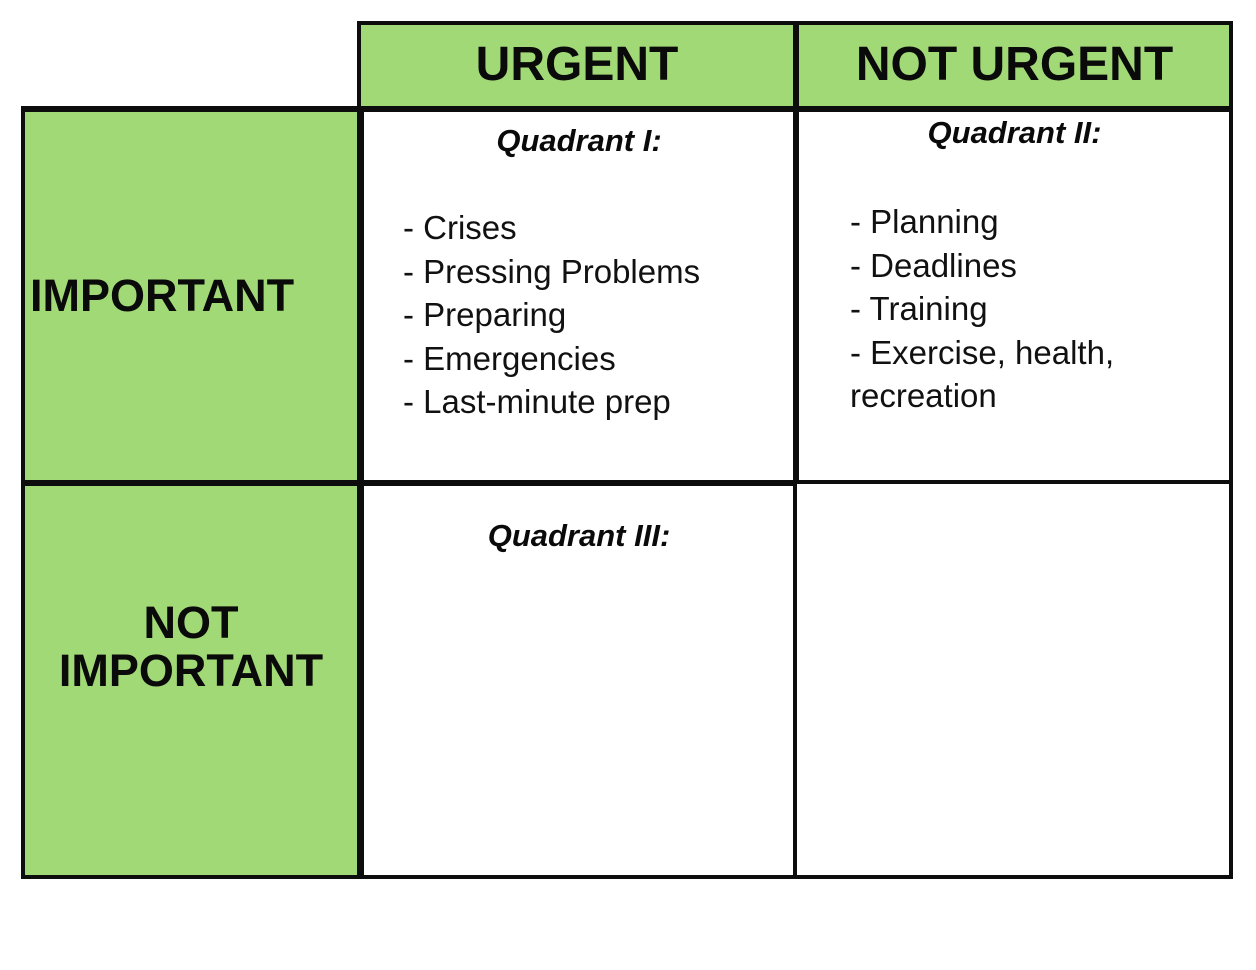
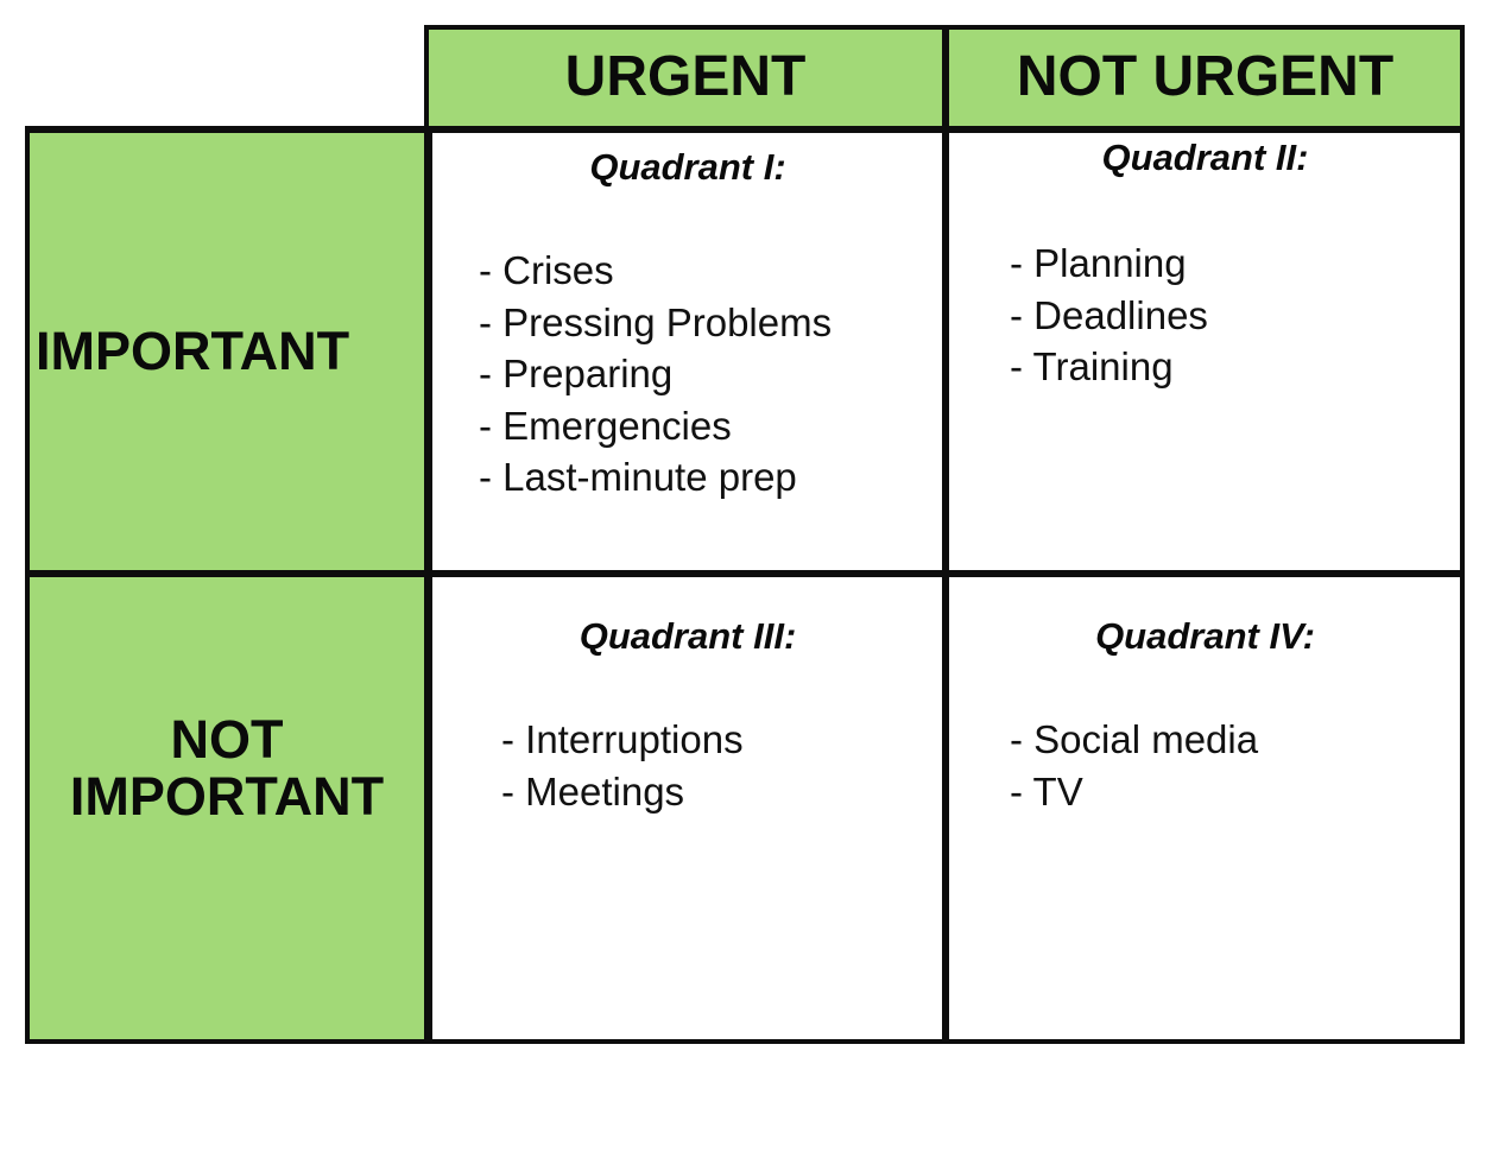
  URGENT
  NOT URGENT
  IMPORTANT
  NOT
  IMPORTANT
  Quadrant I:
  - Crises
  - Pressing Problems
  - Preparing
  - Emergencies
  - Last-minute prep
  Quadrant II:
  - Planning
  - Deadlines
  - Training
- - Exercise, health, recreation
  Quadrant III:
+ - Interruptions
+ - Meetings
+ Quadrant IV:
+ - Social media
+ - TV
